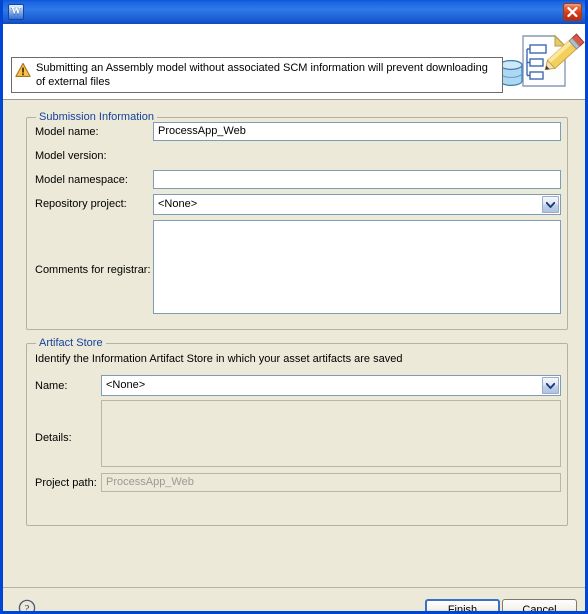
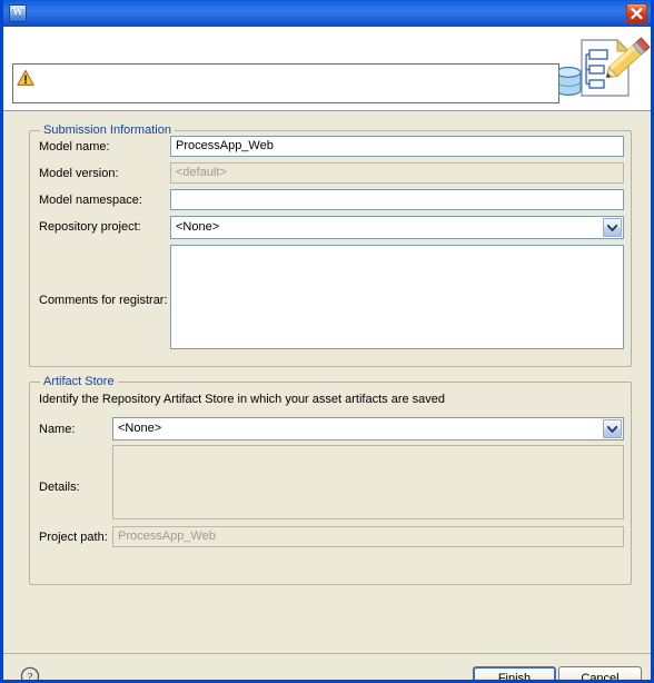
  W
- Submitting an Assembly model without associated SCM information will prevent downloading of external files
  Submission Information
  Model name:
  ProcessApp_Web
  Model version:
+ <default>
  Model namespace:
  Repository project:
  <None>
  Comments for registrar:
  Artifact Store
- Identify the Information Artifact Store in which your asset artifacts are saved
+ Identify the Repository Artifact Store in which your asset artifacts are saved
  Name:
  <None>
  Details:
  Project path:
  ProcessApp_Web
  ?
  Finish
  Cancel
